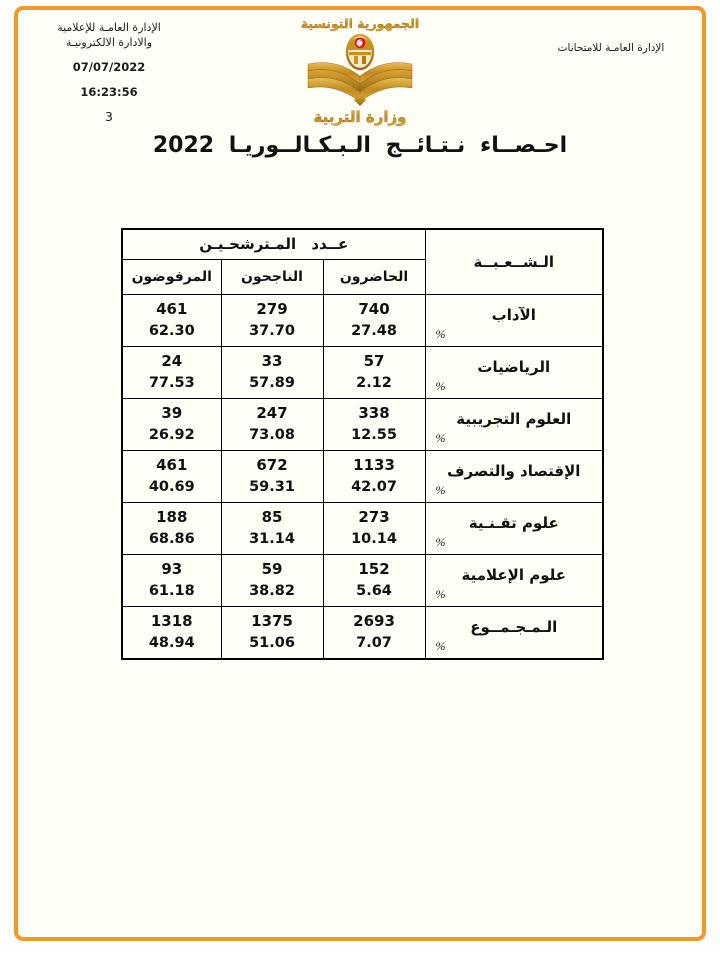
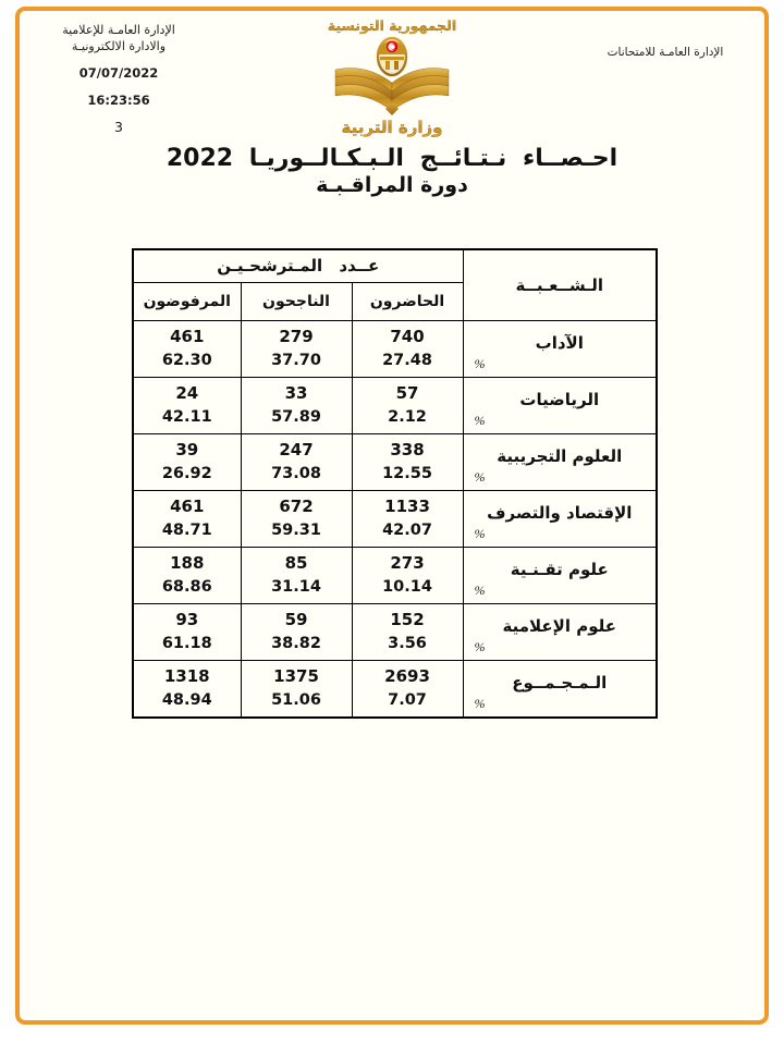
  الإدارة العامـة للإعلامية
  والادارة الالكترونيـة
  07/07/2022
  16:23:56
  3
  الإدارة العامـة للامتحانات
  الجمهورية التونسية
  وزارة التربية
  احـصــاء نـتـائــج الـبـكـالــوريـا 2022
+ دورة المراقـبـة
  الـشــعـبــة	عــدد المـترشحـيـن
  الحاضرون	الناجحون	المرفوضون
  الآداب %	74027.48	27937.70	46162.30
- الرياضيات %	572.12	3357.89	2477.53
+ الرياضيات %	572.12	3357.89	2442.11
  العلوم التجريبية %	33812.55	24773.08	3926.92
- الإقتصاد والتصرف %	113342.07	67259.31	46140.69
+ الإقتصاد والتصرف %	113342.07	67259.31	46148.71
  علوم تقـنـية %	27310.14	8531.14	18868.86
- علوم الإعلامية %	1525.64	5938.82	9361.18
+ علوم الإعلامية %	1523.56	5938.82	9361.18
  الـمـجـمــوع %	26937.07	137551.06	131848.94
